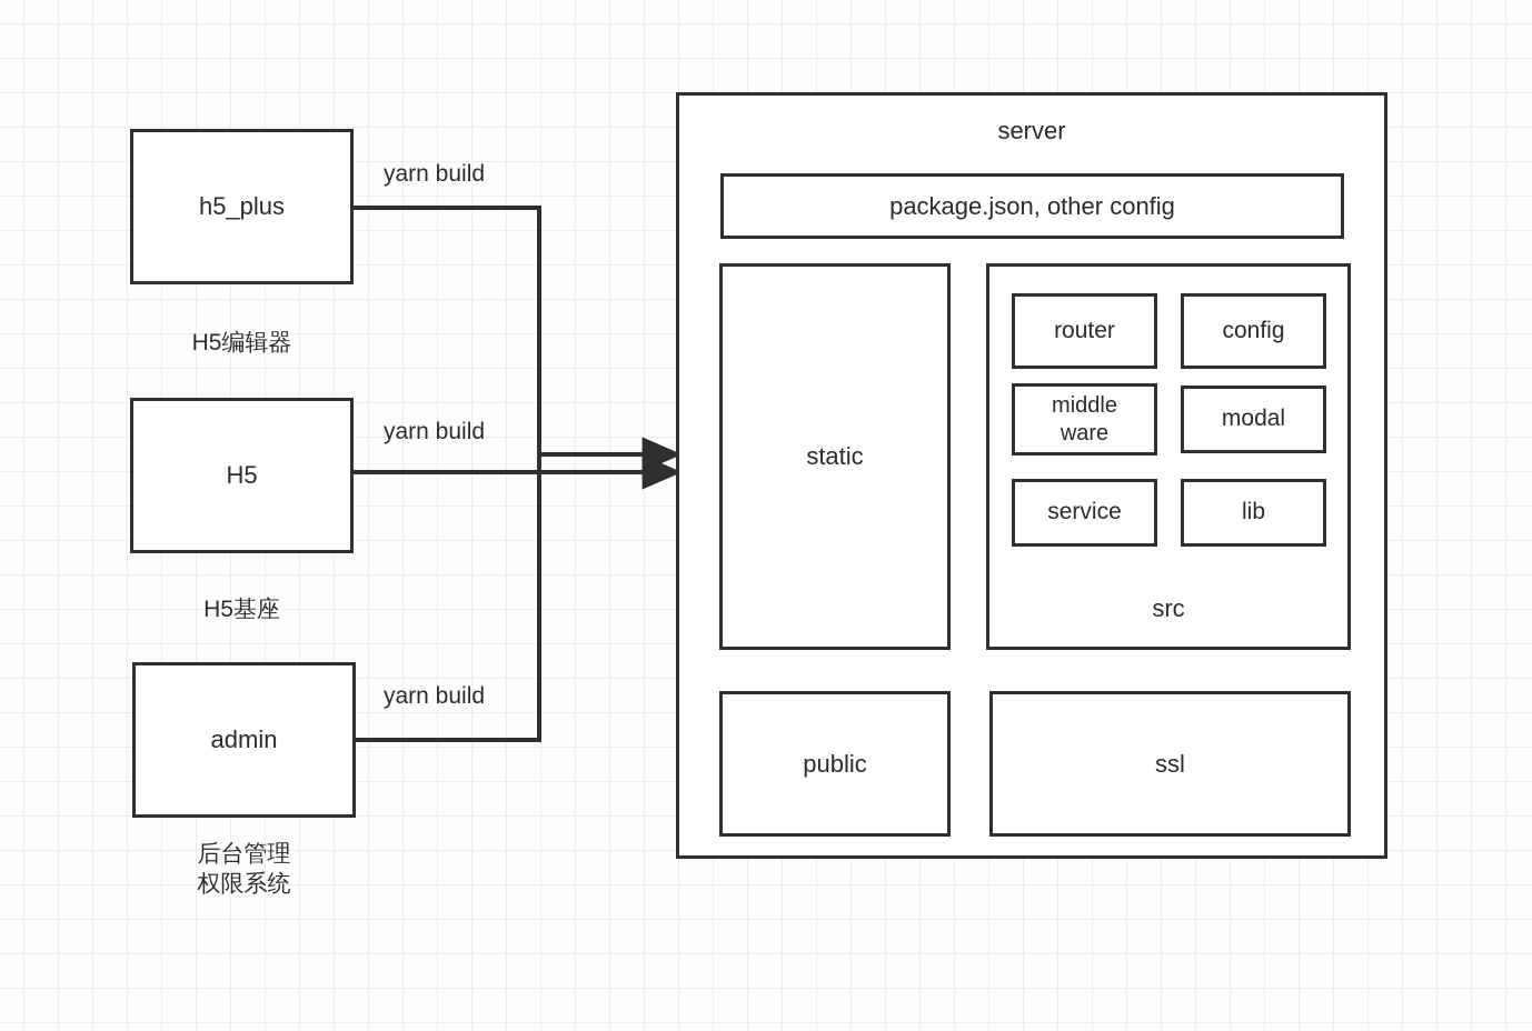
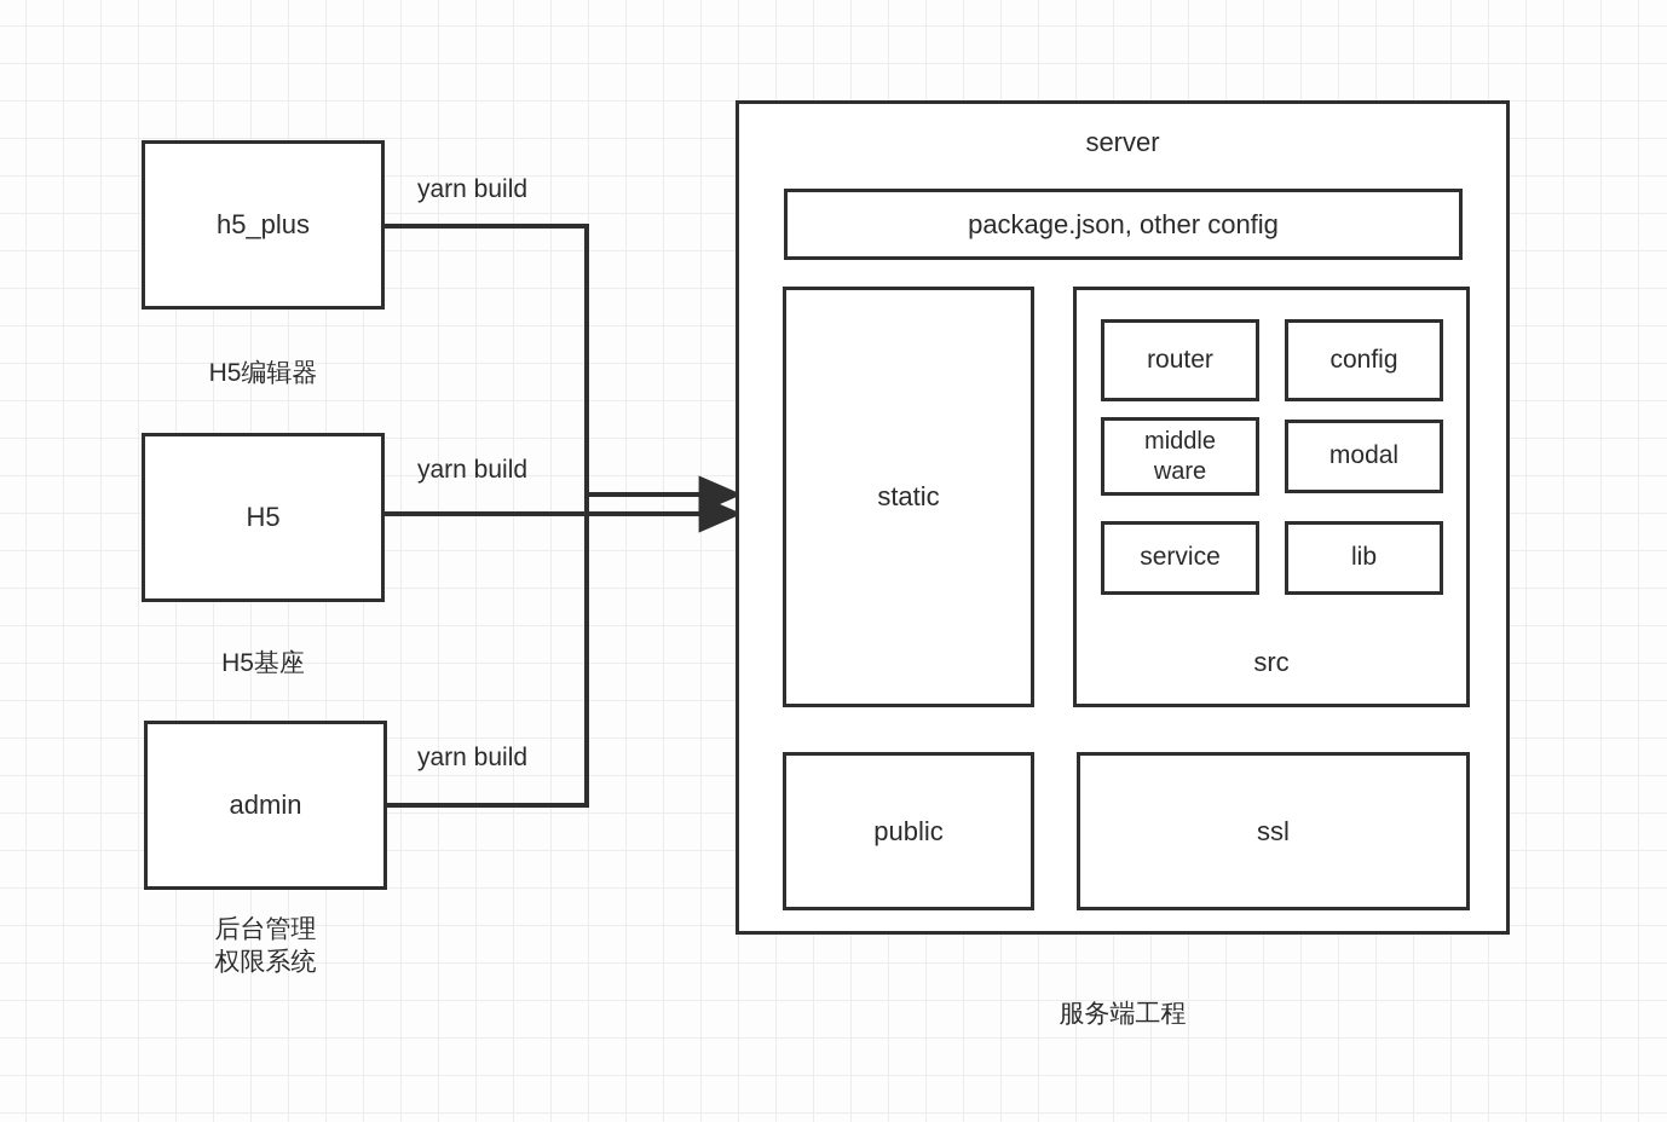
  h5_plus
  H5编辑器
  yarn build
  H5
  H5基座
  yarn build
  admin
  后台管理
  权限系统
  yarn build
  server
  package.json, other config
  static
  src
  router
  config
  middle
  ware
  modal
  service
  lib
  public
  ssl
+ 服务端工程
